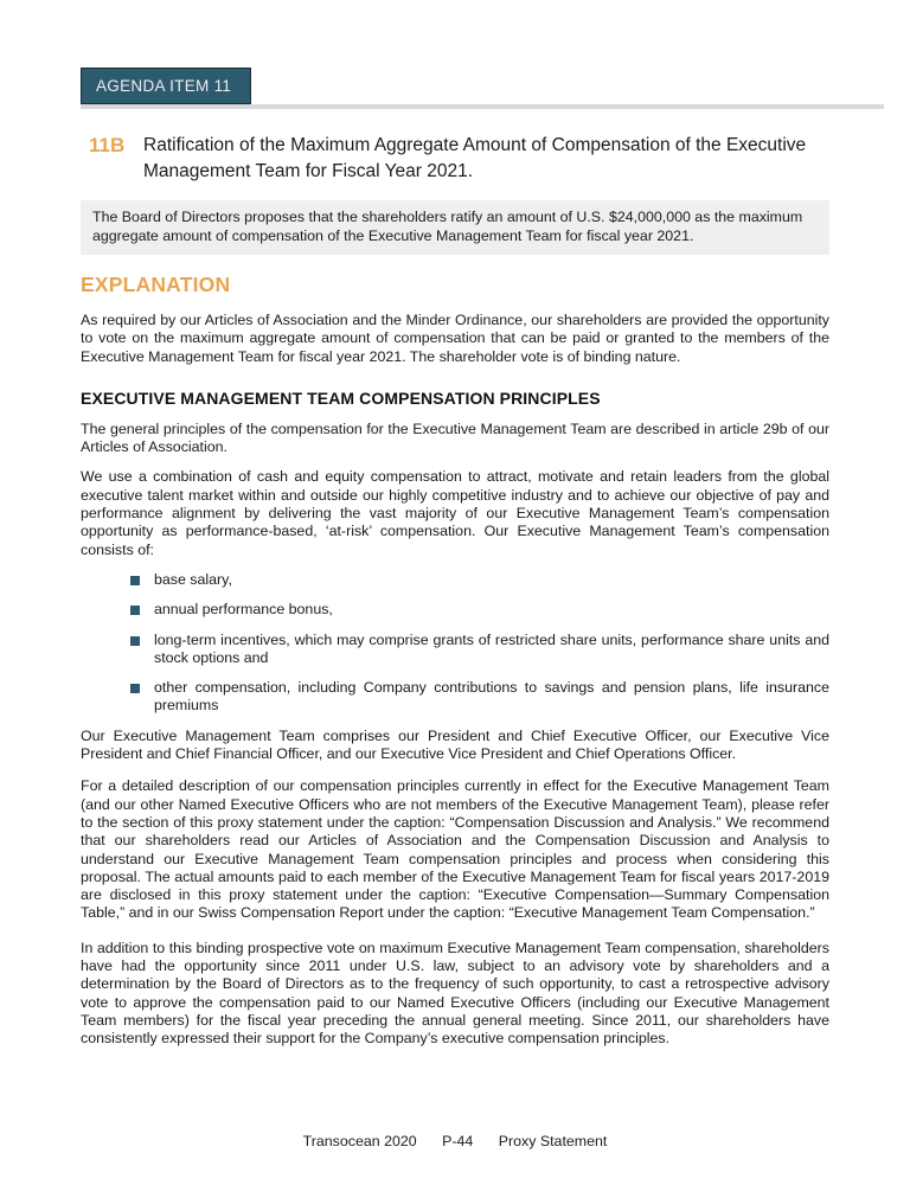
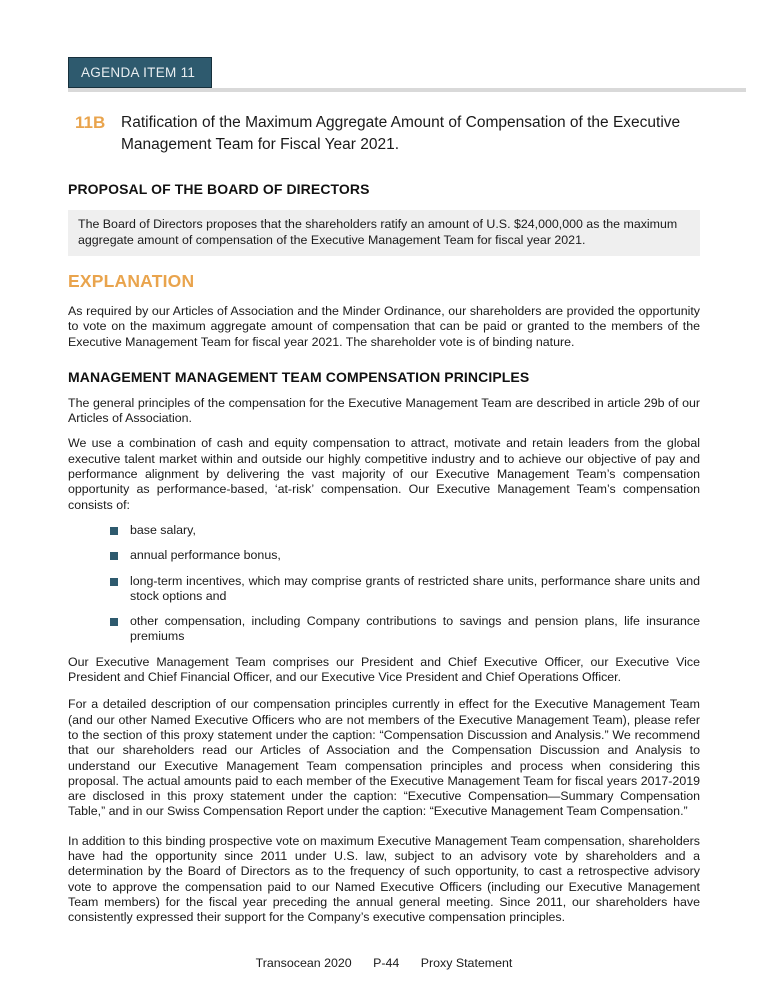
  AGENDA ITEM 11
  11B
  Ratification of the Maximum Aggregate Amount of Compensation of the Executive Management Team for Fiscal Year 2021.
+ PROPOSAL OF THE BOARD OF DIRECTORS
  The Board of Directors proposes that the shareholders ratify an amount of U.S. $24,000,000 as the maximum aggregate amount of compensation of the Executive Management Team for fiscal year 2021.
  EXPLANATION
  As required by our Articles of Association and the Minder Ordinance, our shareholders are provided the opportunity to vote on the maximum aggregate amount of compensation that can be paid or granted to the members of the Executive Management Team for fiscal year 2021. The shareholder vote is of binding nature.
- EXECUTIVE MANAGEMENT TEAM COMPENSATION PRINCIPLES
+ MANAGEMENT MANAGEMENT TEAM COMPENSATION PRINCIPLES
  The general principles of the compensation for the Executive Management Team are described in article 29b of our Articles of Association.
  We use a combination of cash and equity compensation to attract, motivate and retain leaders from the global executive talent market within and outside our highly competitive industry and to achieve our objective of pay and performance alignment by delivering the vast majority of our Executive Management Team’s compensation opportunity as performance-based, ‘at-risk’ compensation. Our Executive Management Team’s compensation consists of:
  base salary,
  annual performance bonus,
  long-term incentives, which may comprise grants of restricted share units, performance share units and stock options and
  other compensation, including Company contributions to savings and pension plans, life insurance premiums
  Our Executive Management Team comprises our President and Chief Executive Officer, our Executive Vice President and Chief Financial Officer, and our Executive Vice President and Chief Operations Officer.
  For a detailed description of our compensation principles currently in effect for the Executive Management Team (and our other Named Executive Officers who are not members of the Executive Management Team), please refer to the section of this proxy statement under the caption: “Compensation Discussion and Analysis.” We recommend that our shareholders read our Articles of Association and the Compensation Discussion and Analysis to understand our Executive Management Team compensation principles and process when considering this proposal. The actual amounts paid to each member of the Executive Management Team for fiscal years 2017-2019 are disclosed in this proxy statement under the caption: “Executive Compensation—Summary Compensation Table,” and in our Swiss Compensation Report under the caption: “Executive Management Team Compensation.”
  In addition to this binding prospective vote on maximum Executive Management Team compensation, shareholders have had the opportunity since 2011 under U.S. law, subject to an advisory vote by shareholders and a determination by the Board of Directors as to the frequency of such opportunity, to cast a retrospective advisory vote to approve the compensation paid to our Named Executive Officers (including our Executive Management Team members) for the fiscal year preceding the annual general meeting. Since 2011, our shareholders have consistently expressed their support for the Company’s executive compensation principles.
  Transocean 2020 P-44 Proxy Statement
